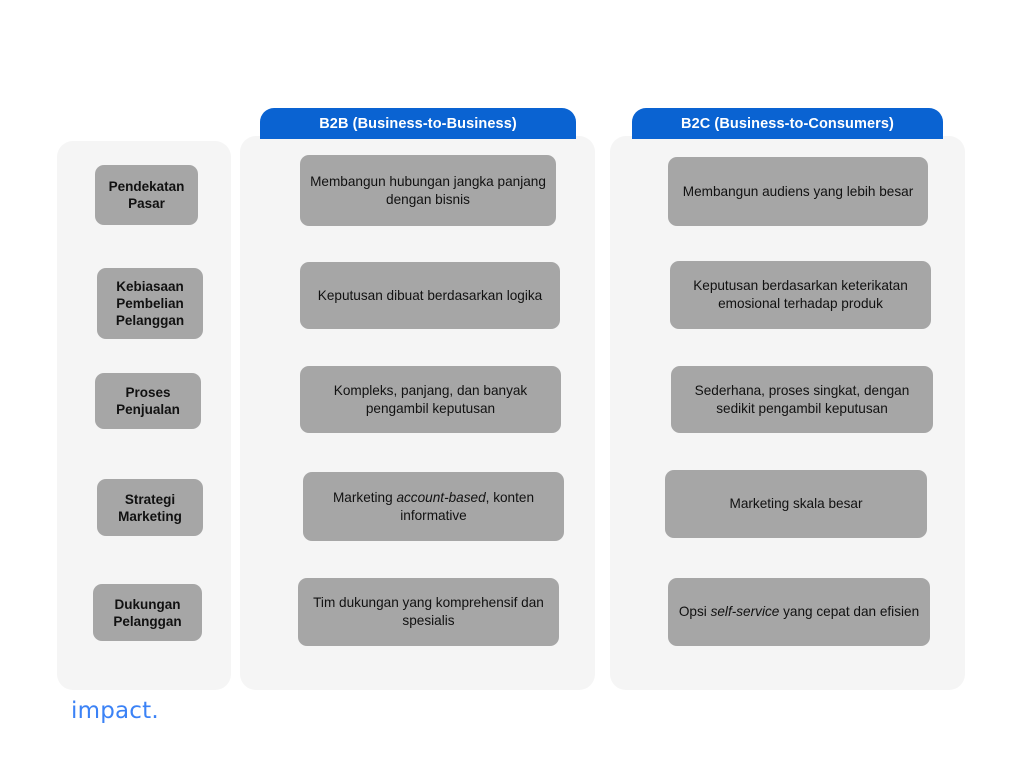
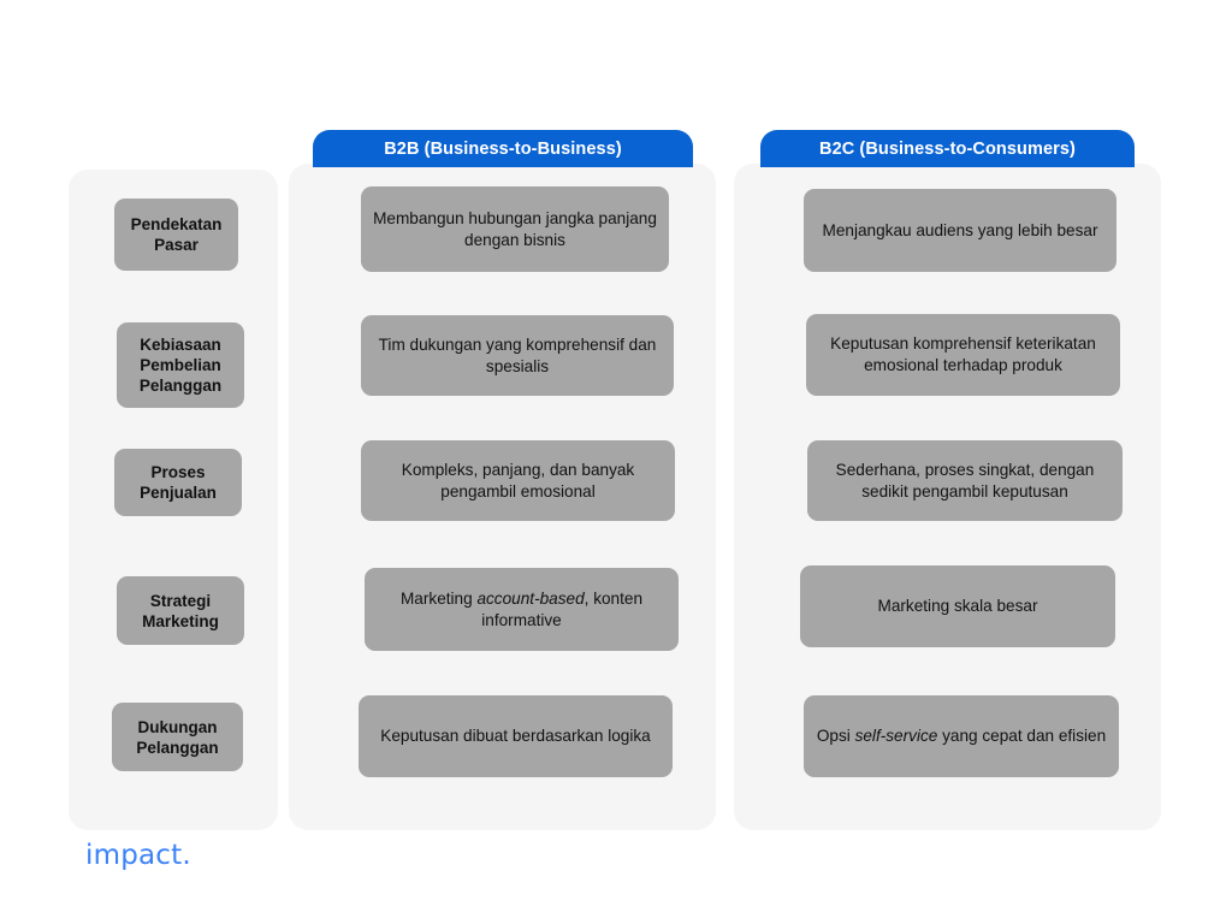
  B2B (Business-to-Business)
  B2C (Business-to-Consumers)
  Pendekatan Pasar
  Kebiasaan Pembelian Pelanggan
  Proses Penjualan
  Strategi Marketing
  Dukungan Pelanggan
  Membangun hubungan jangka panjang dengan bisnis
- Keputusan dibuat berdasarkan logika
+ Tim dukungan yang komprehensif dan spesialis
- Kompleks, panjang, dan banyak pengambil keputusan
+ Kompleks, panjang, dan banyak pengambil emosional
  Marketing account-based, konten informative
- Tim dukungan yang komprehensif dan spesialis
+ Keputusan dibuat berdasarkan logika
- Membangun audiens yang lebih besar
+ Menjangkau audiens yang lebih besar
- Keputusan berdasarkan keterikatan emosional terhadap produk
+ Keputusan komprehensif keterikatan emosional terhadap produk
  Sederhana, proses singkat, dengan sedikit pengambil keputusan
  Marketing skala besar
  Opsi self-service yang cepat dan efisien
  impact.
